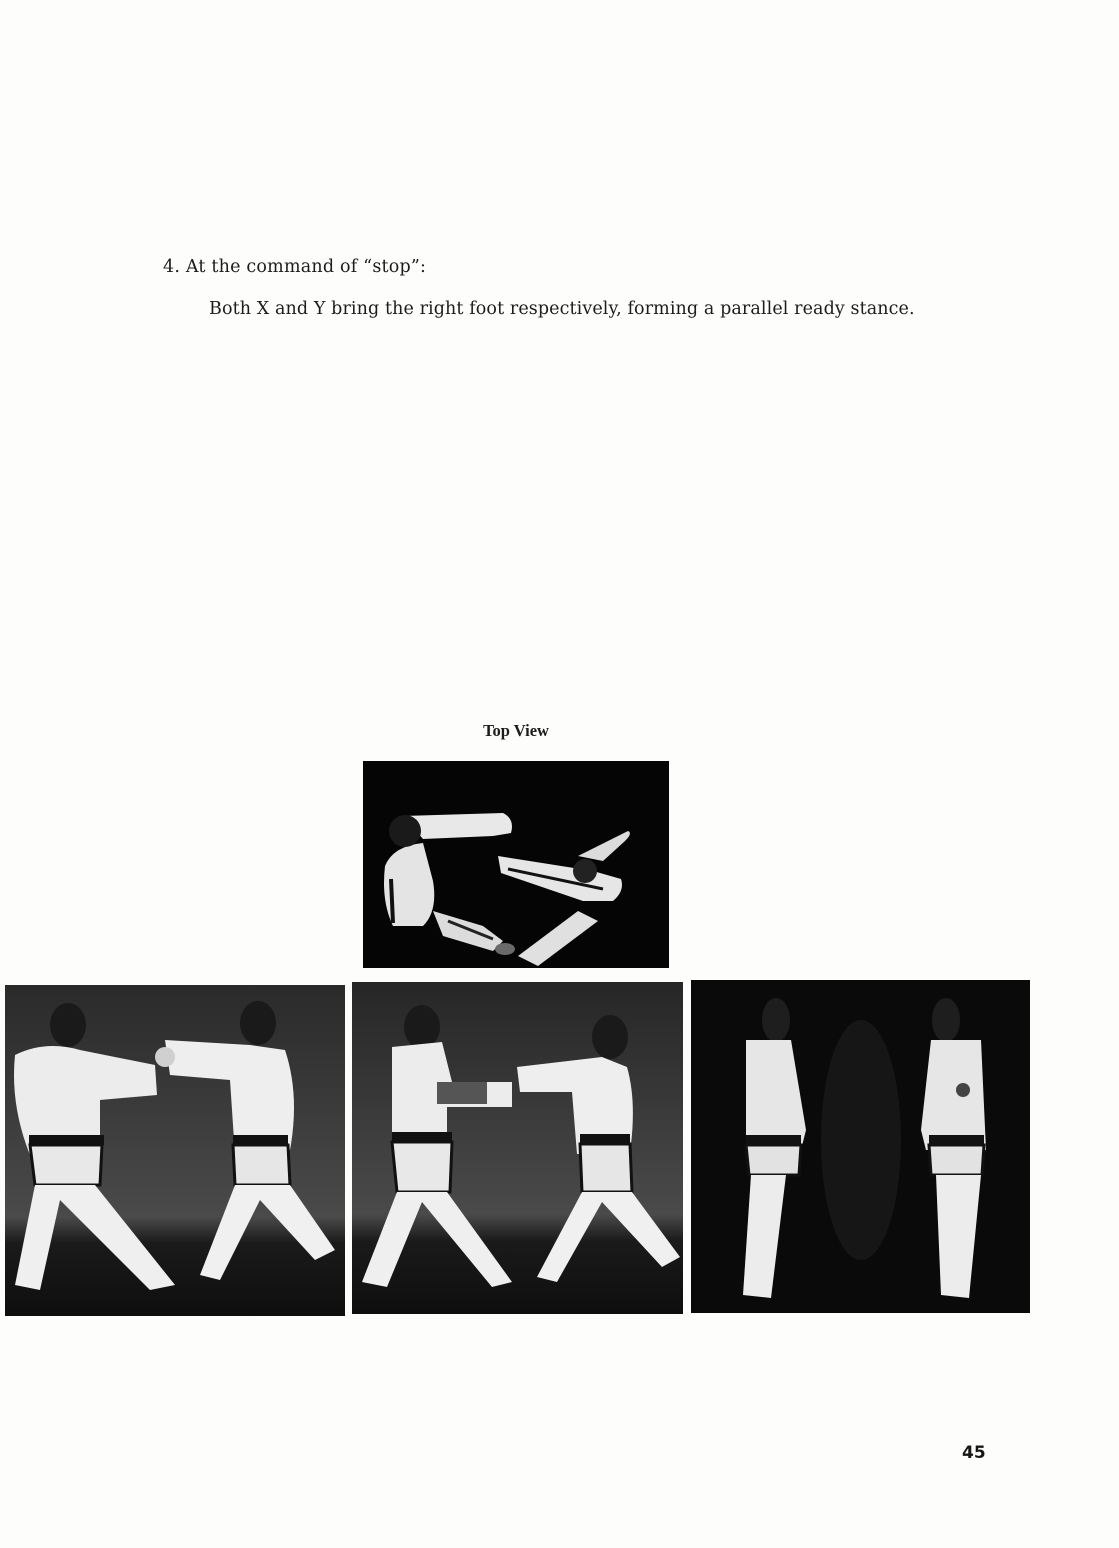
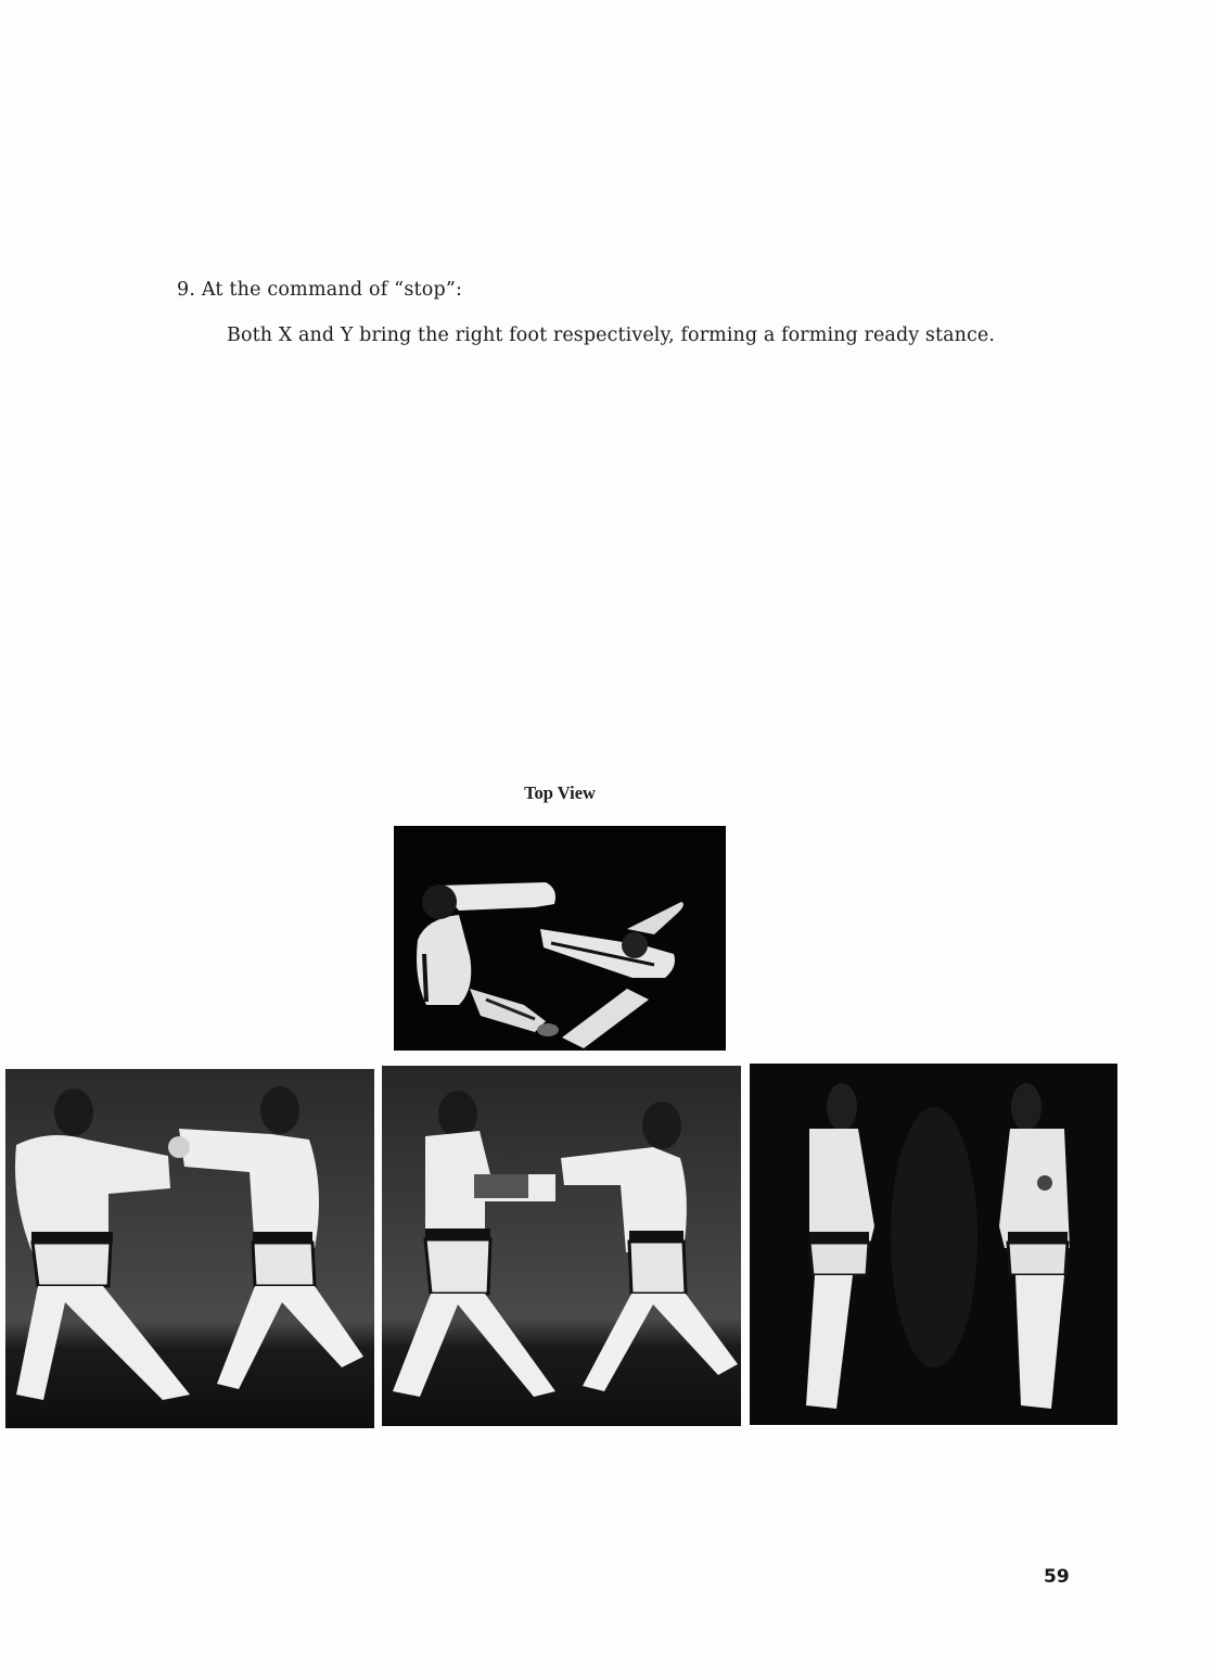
- 4. At the command of “stop”:
+ 9. At the command of “stop”:
- Both X and Y bring the right foot respectively, forming a parallel ready stance.
+ Both X and Y bring the right foot respectively, forming a forming ready stance.
  Top View
- 45
+ 59
